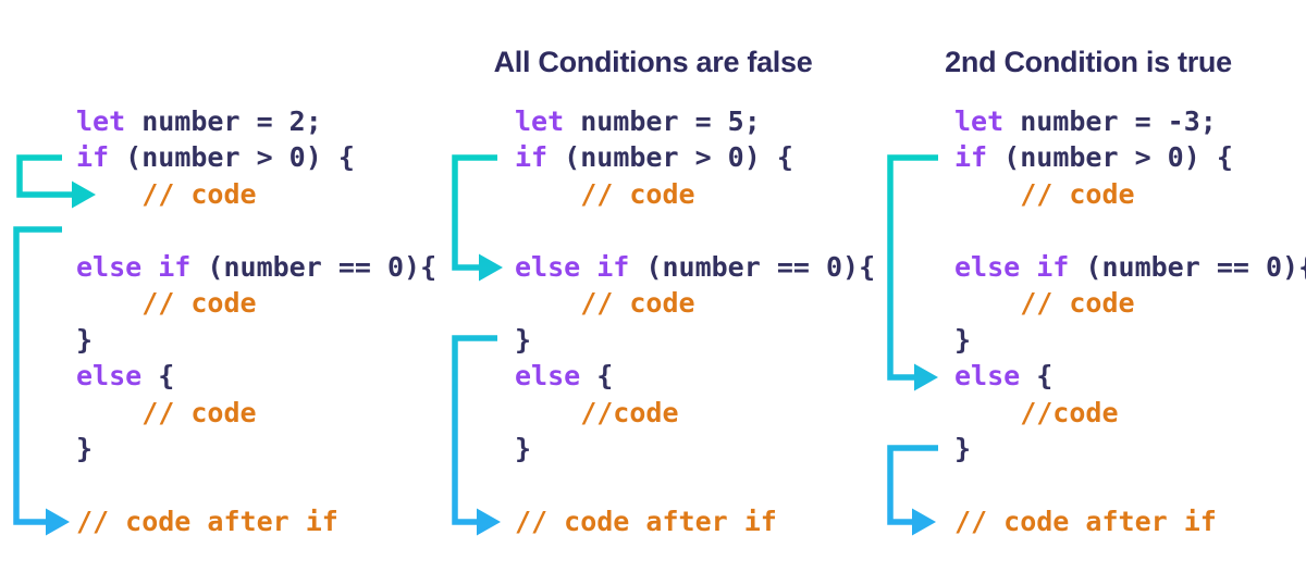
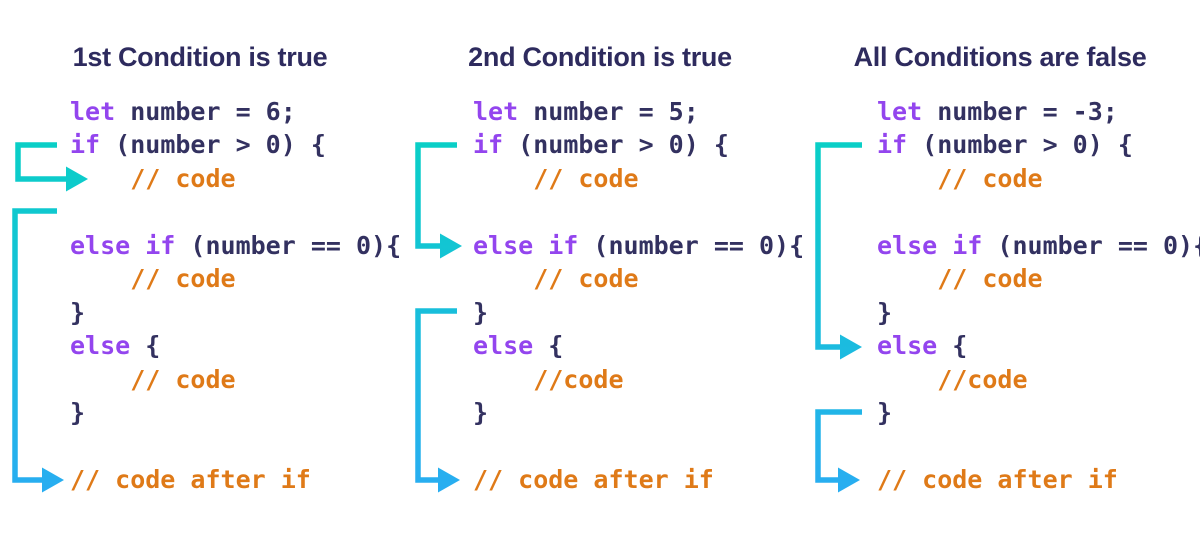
+ 1st Condition is true
- let number = 2;
+ let number = 6;
  if (number > 0) {
  // code
  else if (number == 0){
  // code
  }
  else {
  // code
  }
  // code after if
- All Conditions are false
+ 2nd Condition is true
  let number = 5;
  if (number > 0) {
  // code
  else if (number == 0){
  // code
  }
  else {
  //code
  }
  // code after if
- 2nd Condition is true
+ All Conditions are false
  let number = -3;
  if (number > 0) {
  // code
  else if (number == 0)
  // code
  }
  else {
  //code
  }
  // code after if
